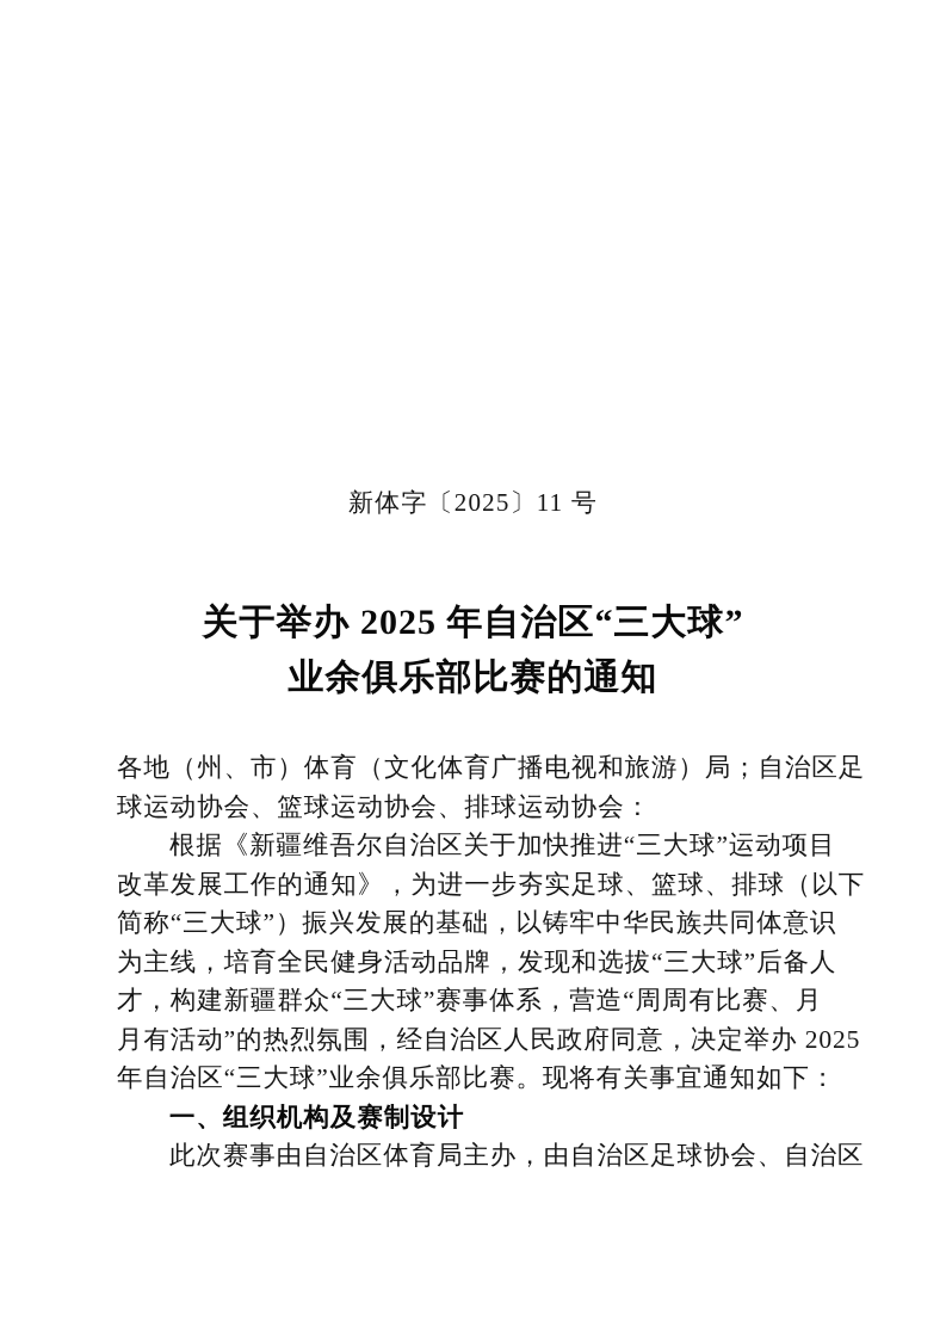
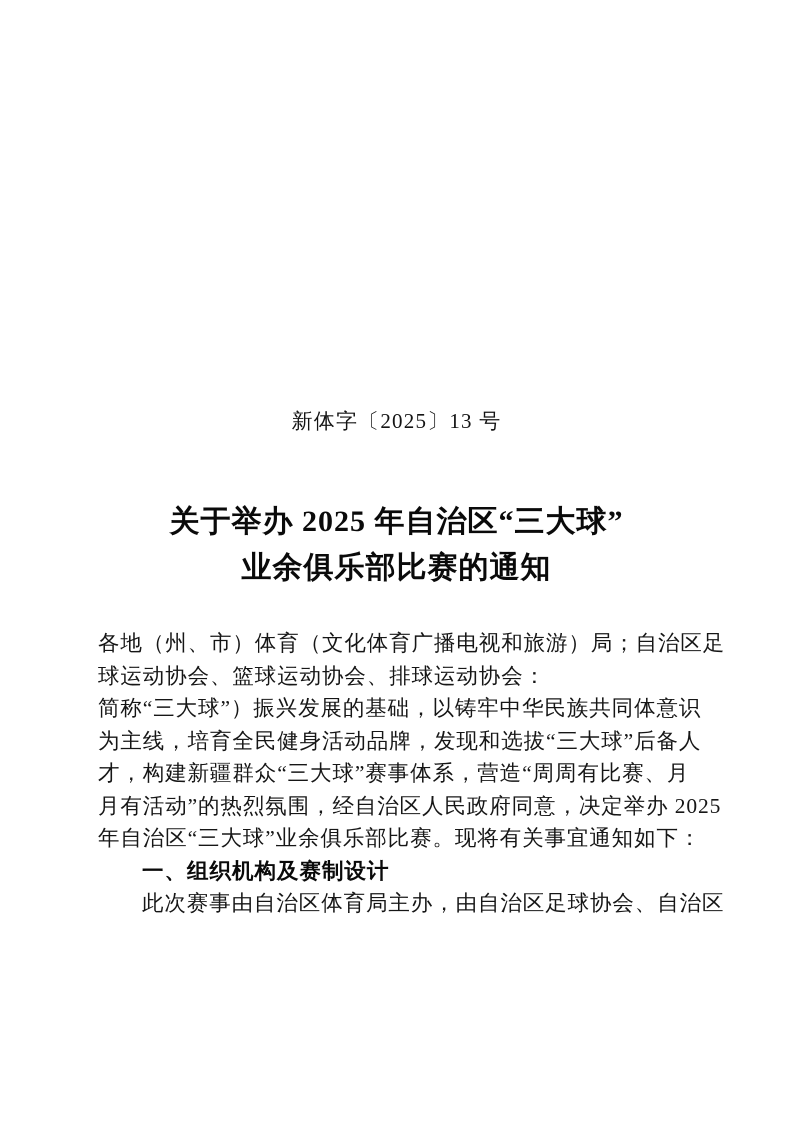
- 新体字〔2025〕11 号
+ 新体字〔2025〕13 号
  关于举办 2025 年自治区“三大球”
  业余俱乐部比赛的通知
  各地（州、市）体育（文化体育广播电视和旅游）局；自治区足
  球运动协会、篮球运动协会、排球运动协会：
- 根据《新疆维吾尔自治区关于加快推进“三大球”运动项目
- 改革发展工作的通知》，为进一步夯实足球、篮球、排球（以下
  简称“三大球”）振兴发展的基础，以铸牢中华民族共同体意识
  为主线，培育全民健身活动品牌，发现和选拔“三大球”后备人
  才，构建新疆群众“三大球”赛事体系，营造“周周有比赛、月
  月有活动”的热烈氛围，经自治区人民政府同意，决定举办 2025
  年自治区“三大球”业余俱乐部比赛。现将有关事宜通知如下：
  一、组织机构及赛制设计
  此次赛事由自治区体育局主办，由自治区足球协会、自治区
